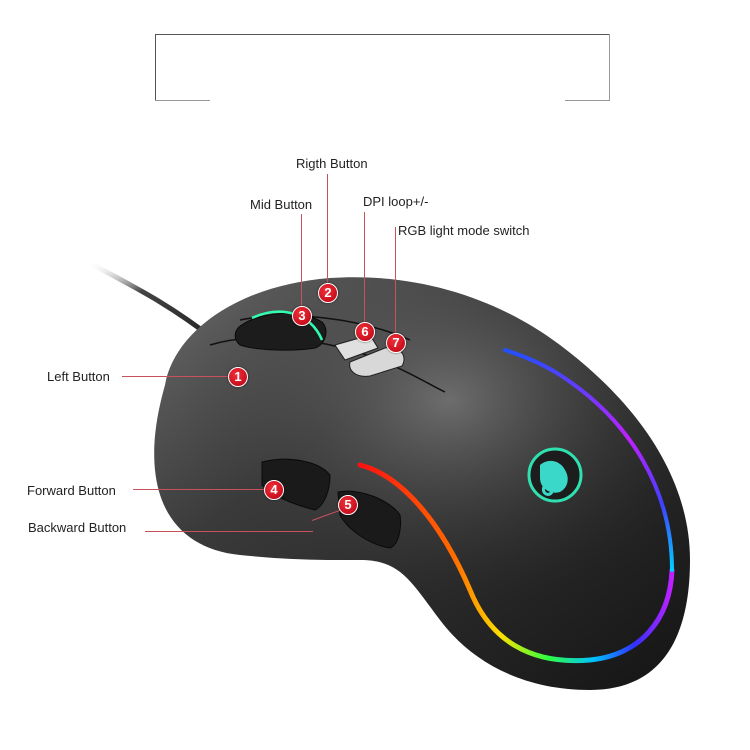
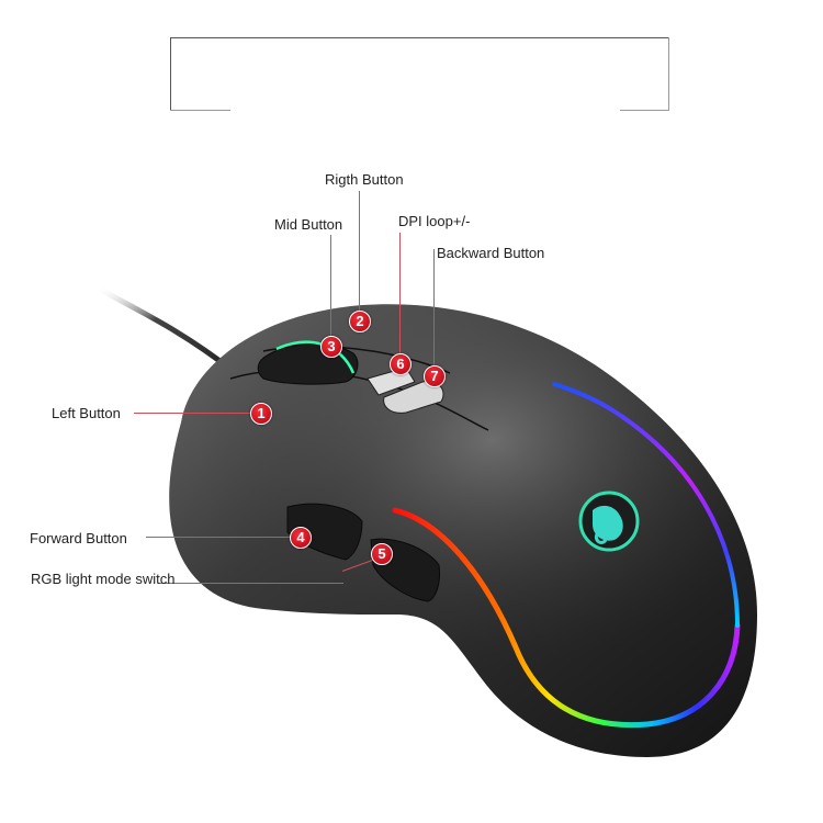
  Rigth Button
  Mid Button
  DPI loop+/-
- RGB light mode switch
+ Backward Button
  Left Button
  Forward Button
- Backward Button
+ RGB light mode switch
  1
  2
  3
  4
  5
  6
  7
